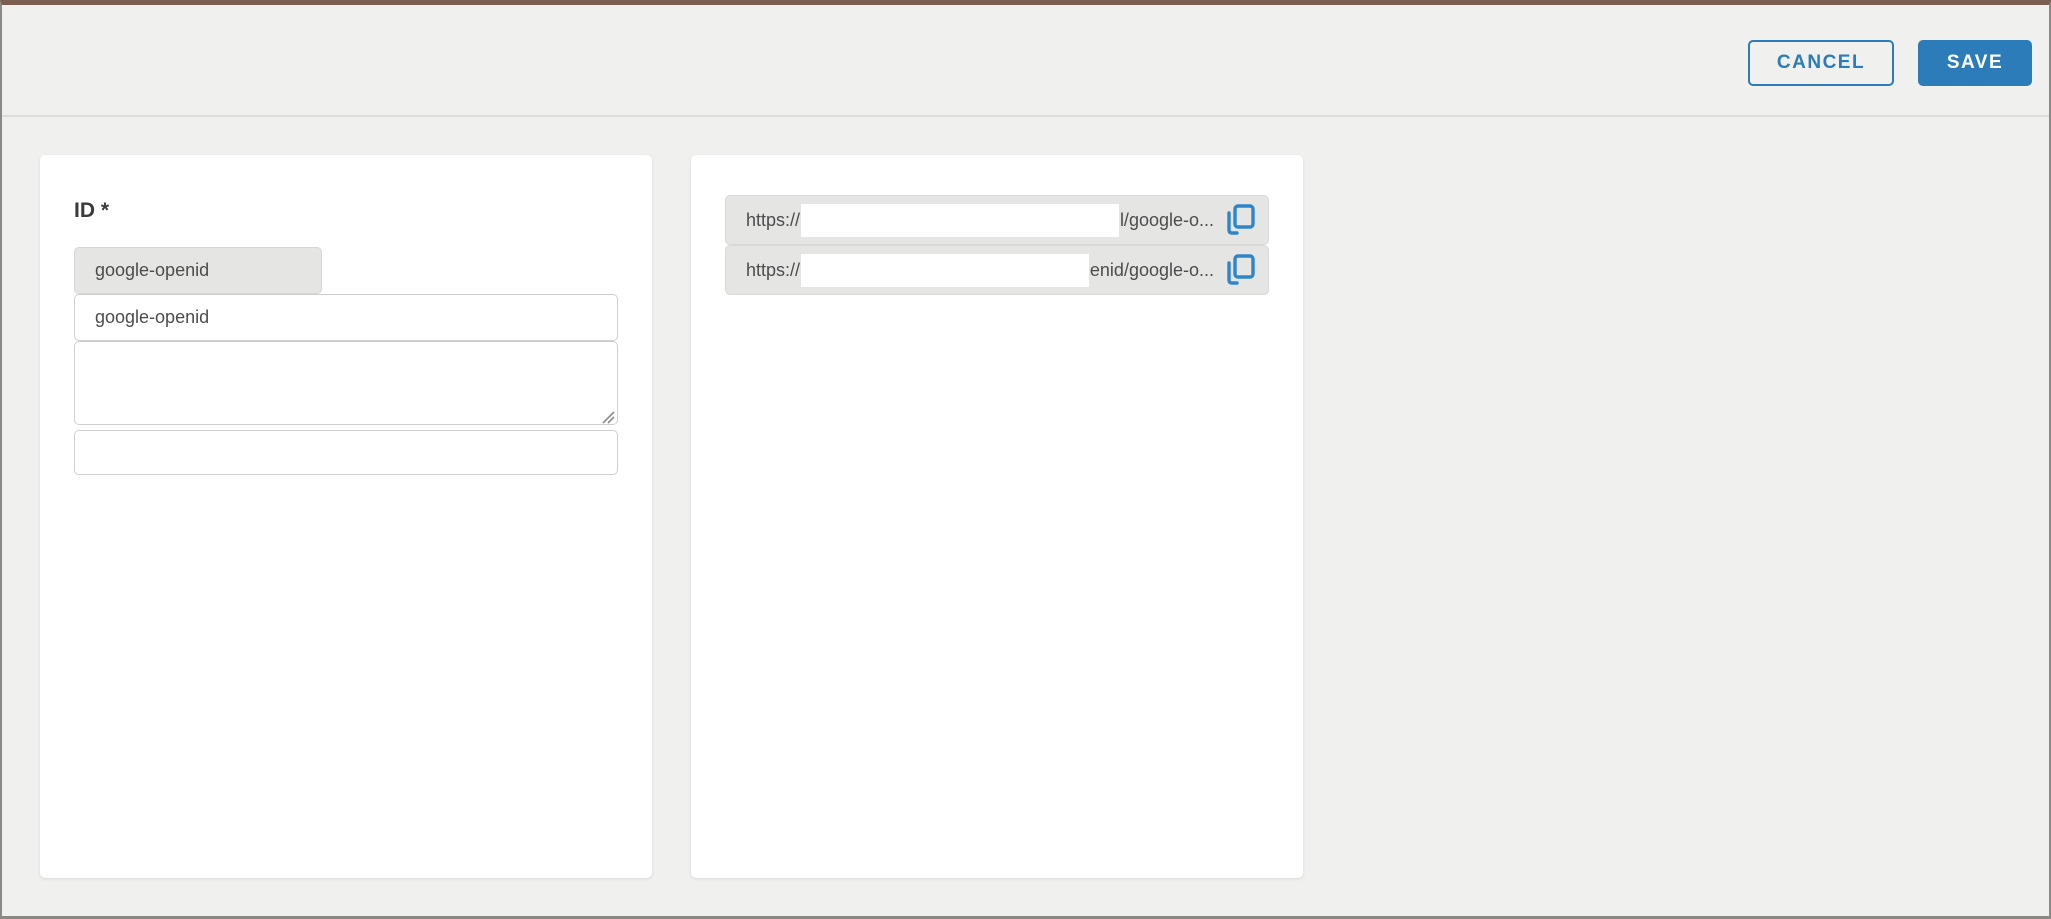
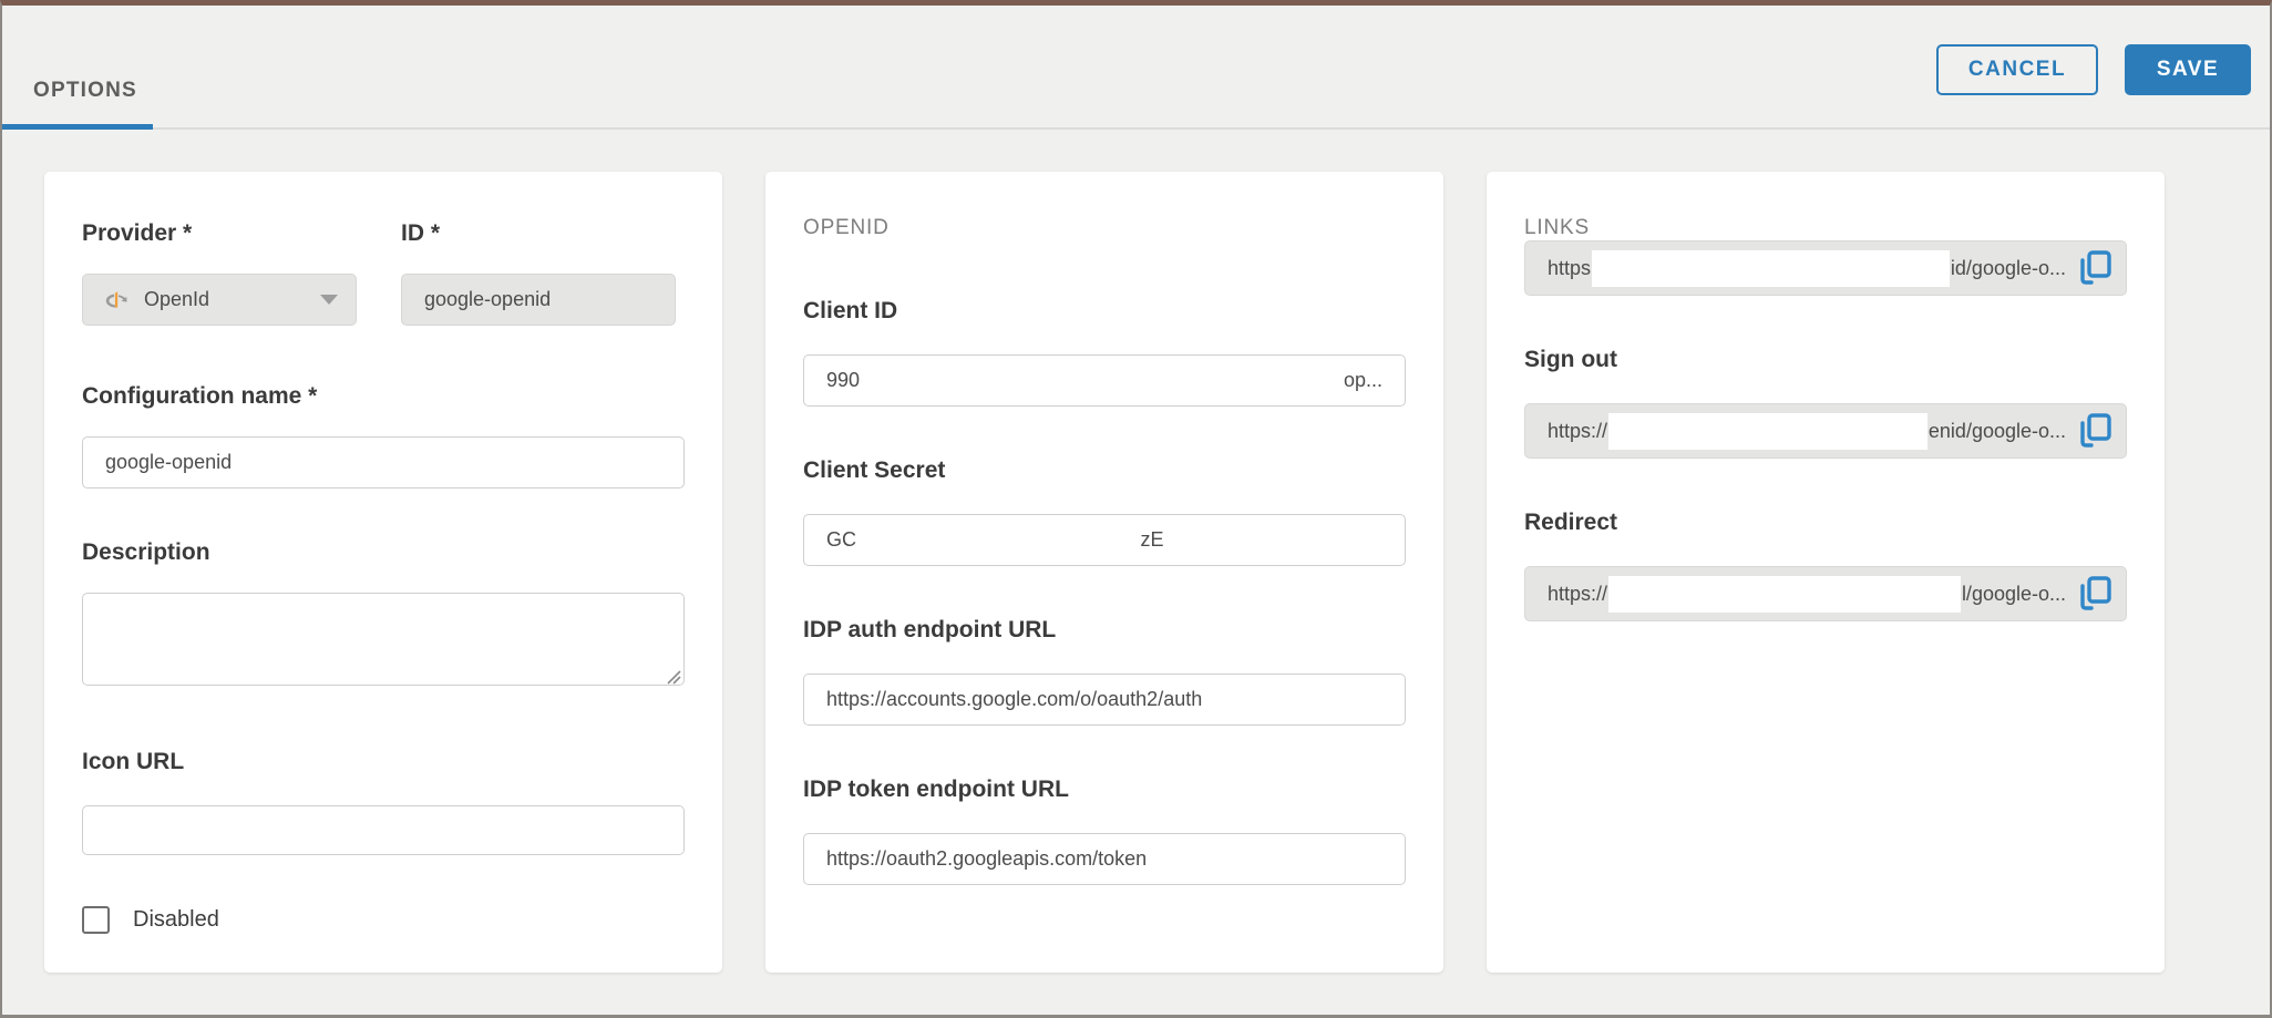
+ OPTIONS
  CANCEL
  SAVE
+ Provider *
+ OpenId
  ID *
  google-openid
+ Configuration name *
  google-openid
+ Description
+ Icon URL
+ Disabled
+ OPENID
+ Client ID
+ 990
+ op...
+ Client Secret
+ GC
+ zE
+ IDP auth endpoint URL
+ https://accounts.google.com/o/oauth2/auth
+ IDP token endpoint URL
+ https://oauth2.googleapis.com/token
+ LINKS
+ https
+ id/google-o...
+ Sign out
  https://
- l/google-o...
+ enid/google-o...
+ Redirect
  https://
- enid/google-o...
+ l/google-o...
